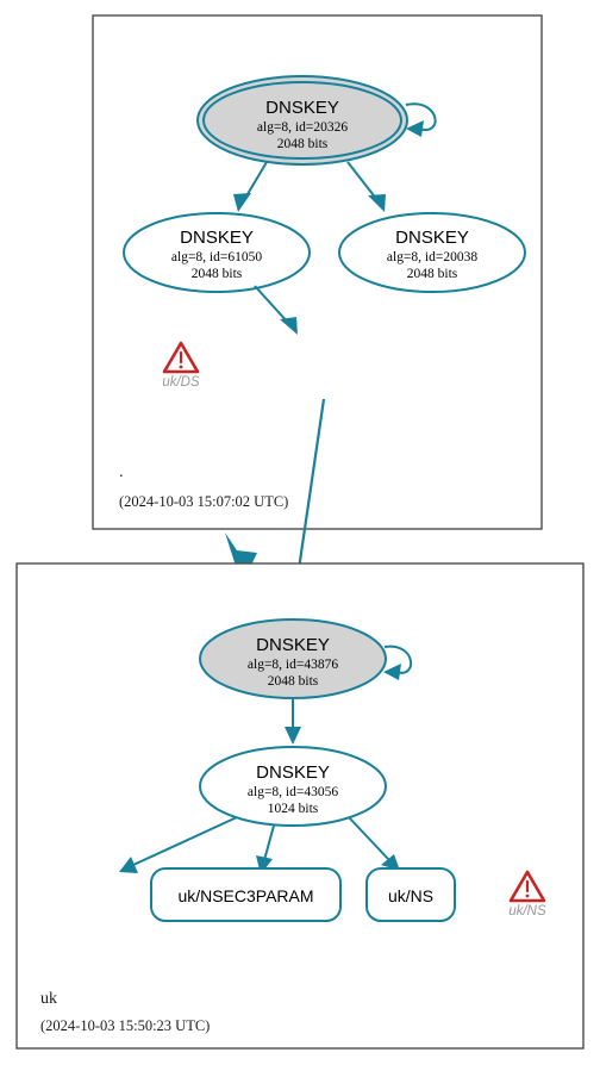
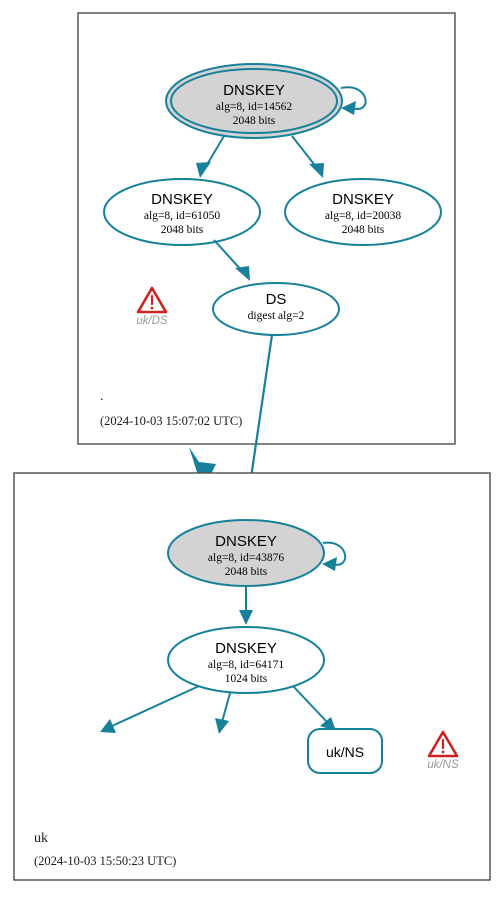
  DNSKEY
- alg=8, id=20326
+ alg=8, id=14562
  2048 bits
  DNSKEY
  alg=8, id=61050
  2048 bits
  DNSKEY
  alg=8, id=20038
  2048 bits
+ DS
+ digest alg=2
  uk/DS
  .
  (2024-10-03 15:07:02 UTC)
  DNSKEY
  alg=8, id=43876
  2048 bits
  DNSKEY
- alg=8, id=43056
+ alg=8, id=64171
  1024 bits
- uk/NSEC3PARAM
  uk/NS
  uk/NS
  uk
  (2024-10-03 15:50:23 UTC)
